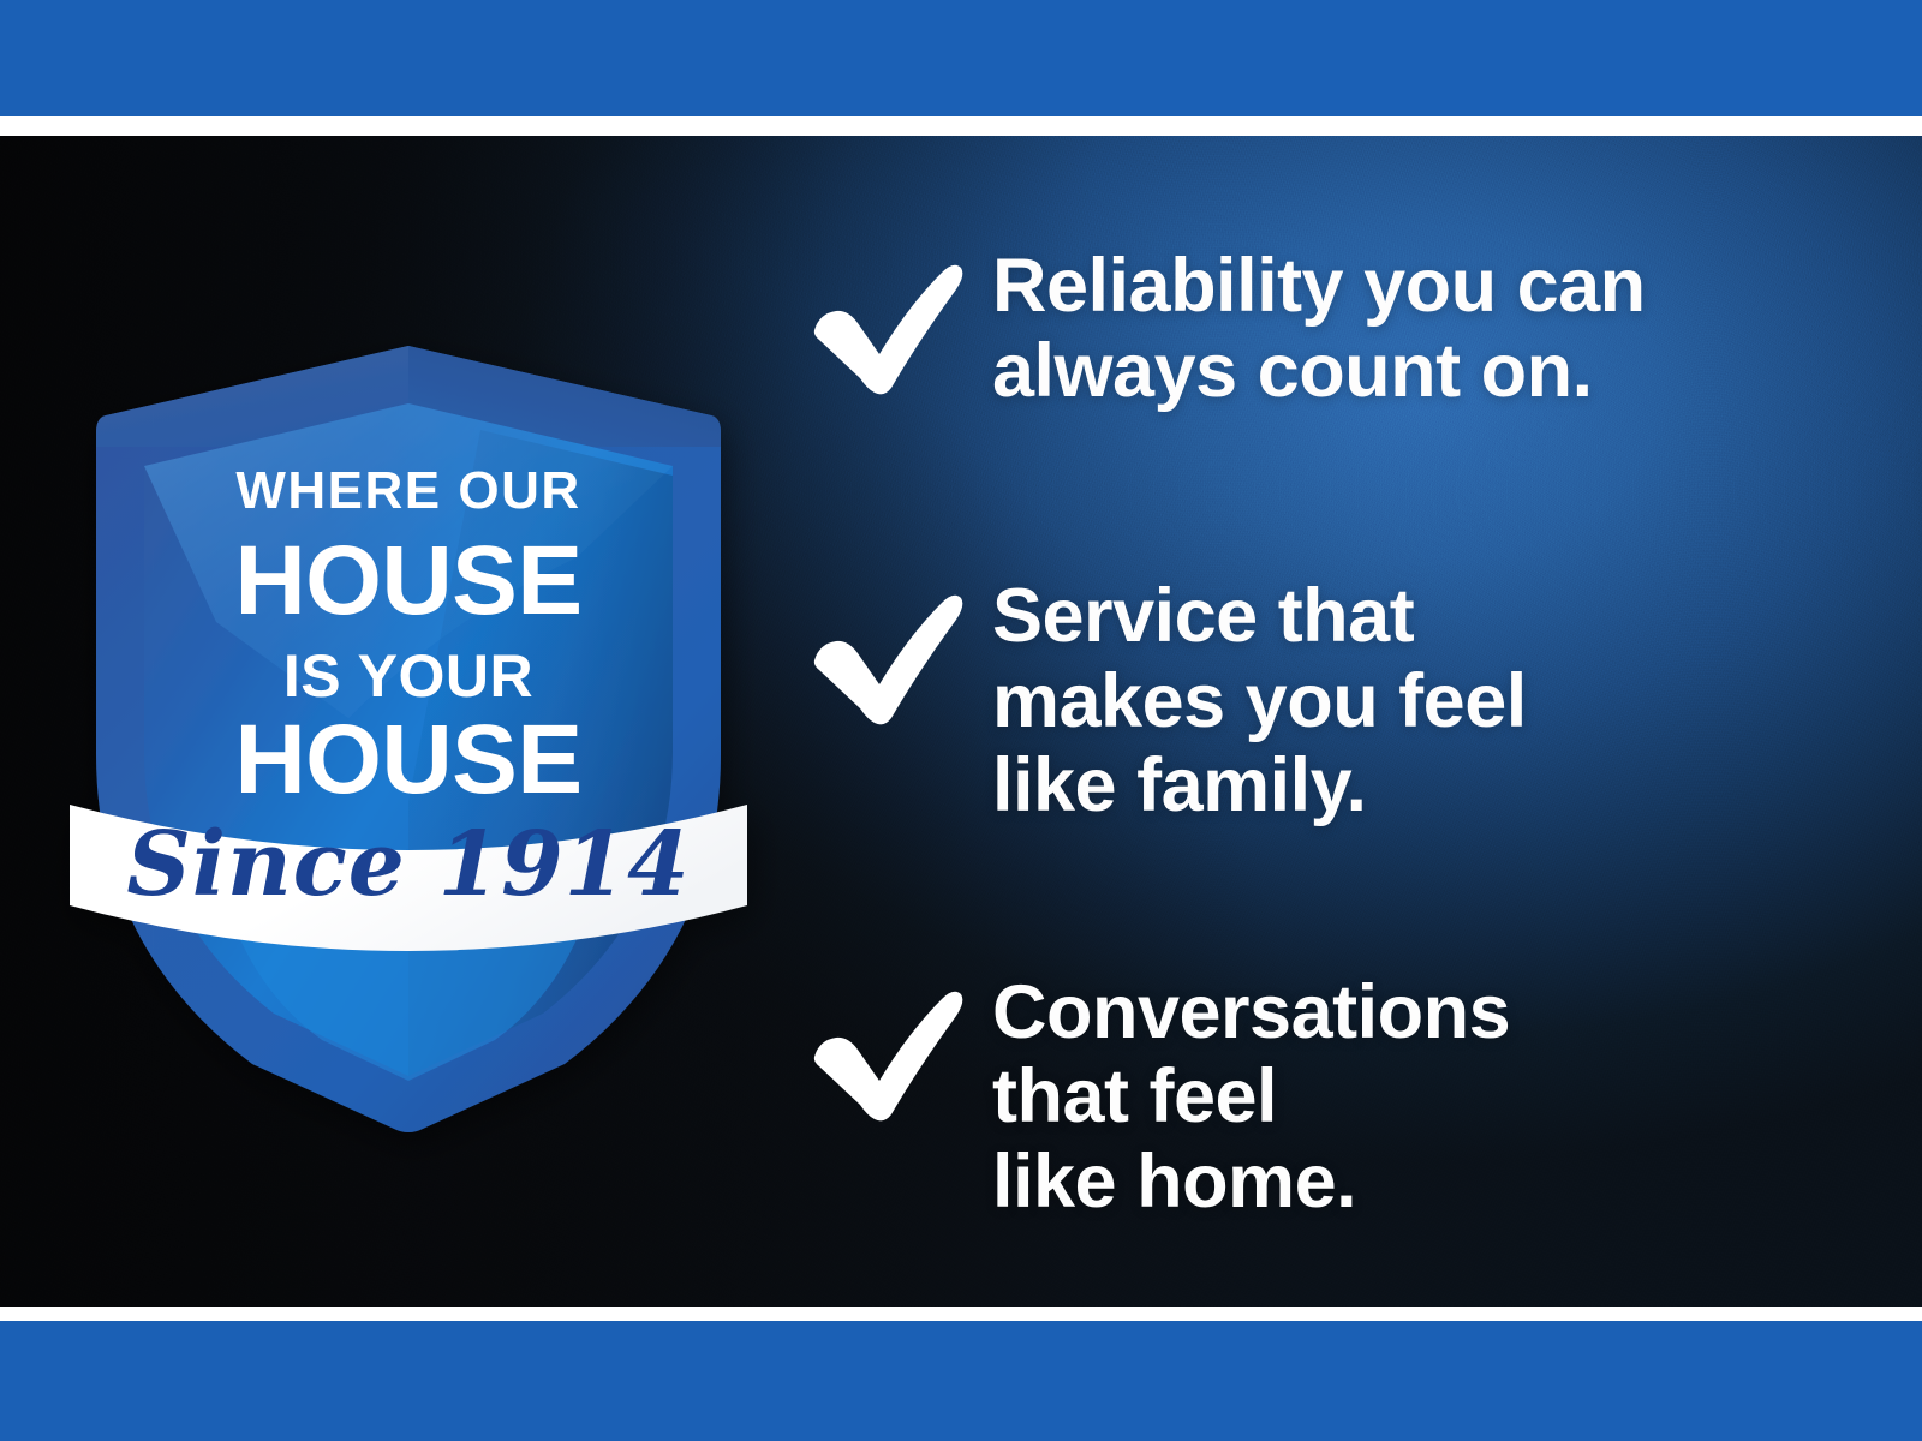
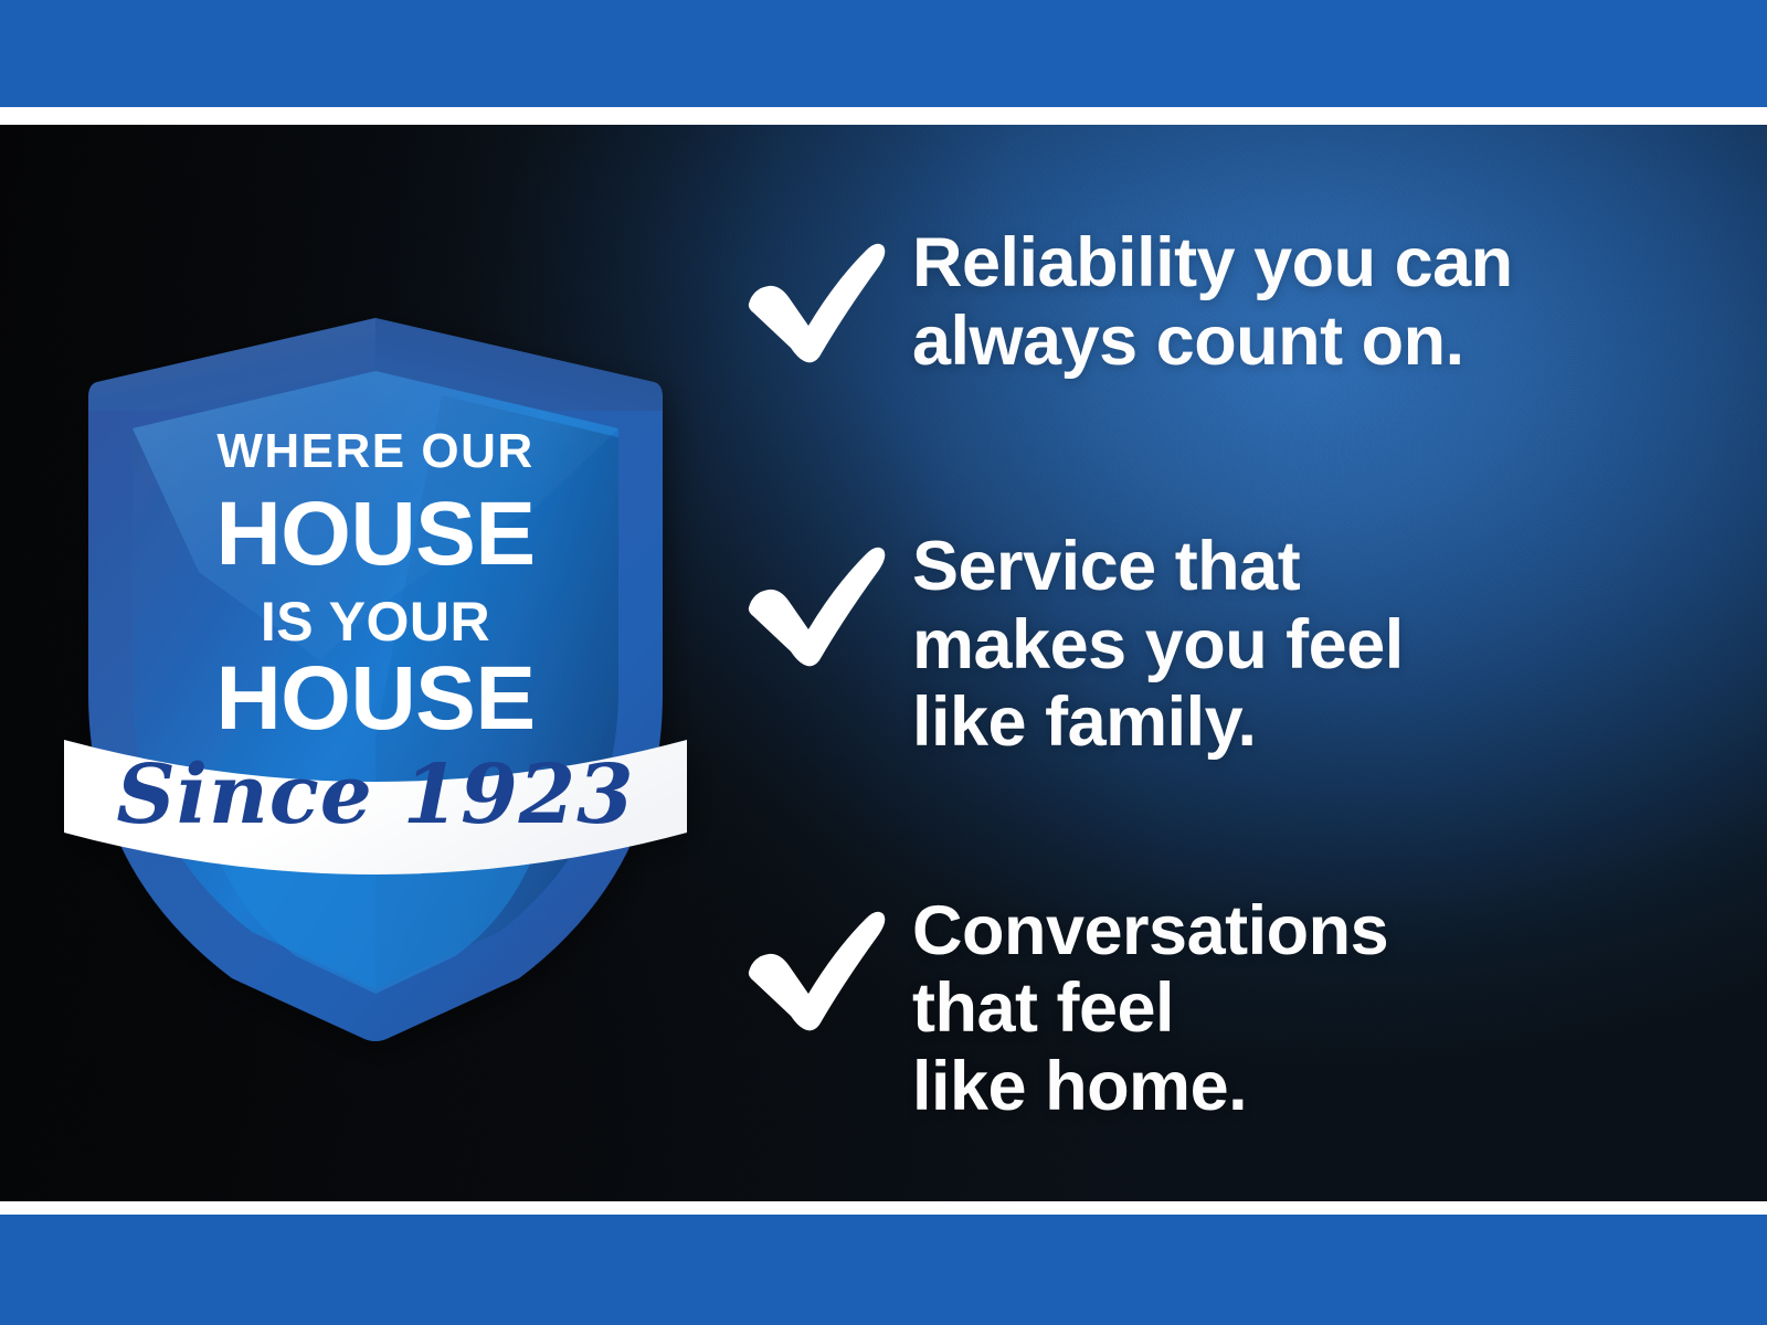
  WHERE OUR
  HOUSE
  IS YOUR
  HOUSE
- Since 1914
+ Since 1923
  Reliability you can
  always count on.
  Service that
  makes you feel
  like family.
  Conversations
  that feel
  like home.
